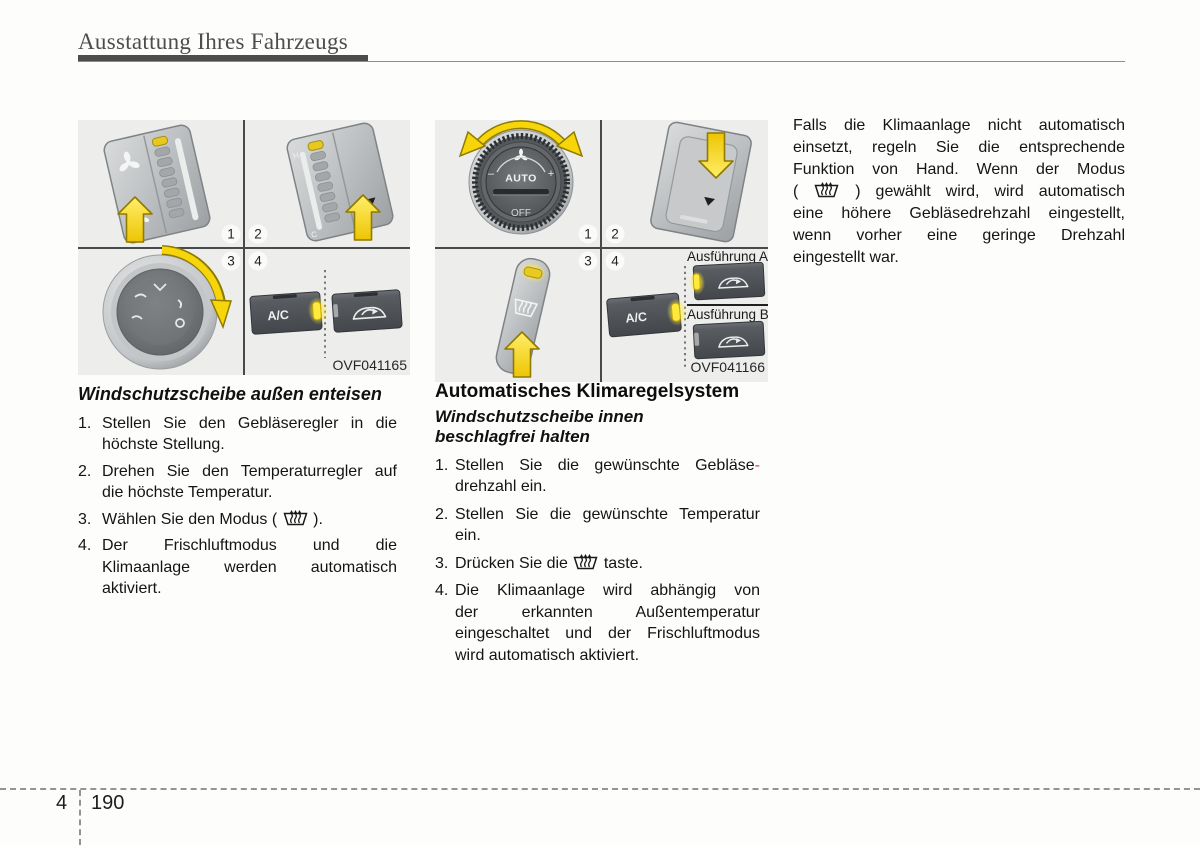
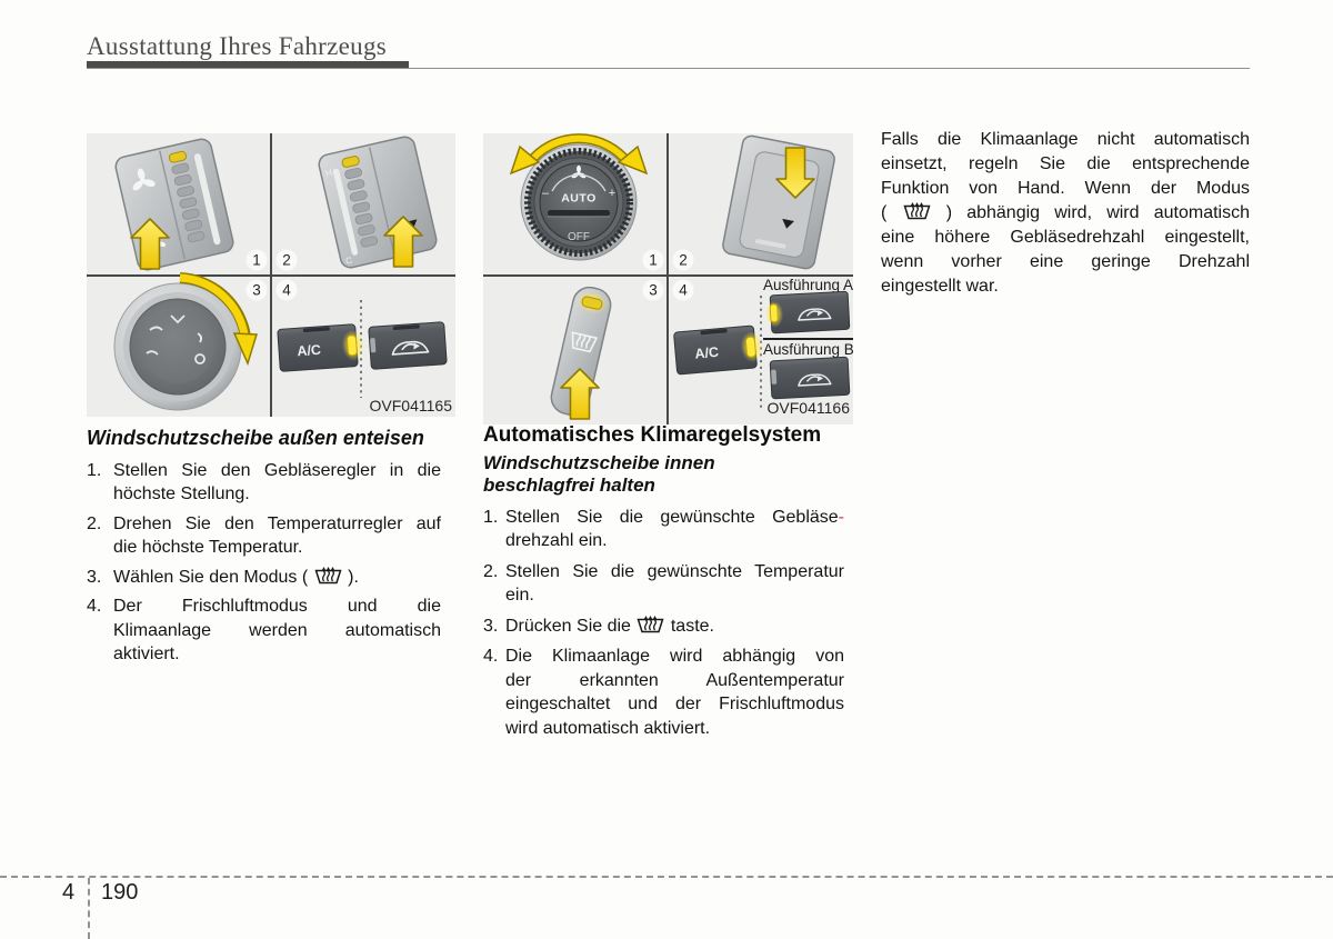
  Ausstattung Ihres Fahrzeugs
  1
  2
  3
  4
  OVF041165
  –
  +
  AUTO
  OFF
  Ausführung A
  Ausführung B
  1
  2
  3
  4
  OVF041166
  Windschutzscheibe außen enteisen
  1.
  Stellen Sie den Gebläseregler in die
  höchste Stellung.
  2.
  Drehen Sie den Temperaturregler auf
  die höchste Temperatur.
  3.
  Wählen Sie den Modus ( ).
  4.
  Der Frischluftmodus und die
  Klimaanlage werden automatisch
  aktiviert.
  Automatisches Klimaregelsystem
  Windschutzscheibe innen
  beschlagfrei halten
  1.
  Stellen Sie die gewünschte Gebläse-
  drehzahl ein.
  2.
  Stellen Sie die gewünschte Temperatur
  ein.
  3.
  Drücken Sie die taste.
  4.
  Die Klimaanlage wird abhängig von
  der erkannten Außentemperatur
  eingeschaltet und der Frischluftmodus
  wird automatisch aktiviert.
  Falls die Klimaanlage nicht automatisch
  einsetzt, regeln Sie die entsprechende
  Funktion von Hand. Wenn der Modus
- ( ) gewählt wird, wird automatisch
+ ( ) abhängig wird, wird automatisch
  eine höhere Gebläsedrehzahl eingestellt,
  wenn vorher eine geringe Drehzahl
  eingestellt war.
  4
  190
